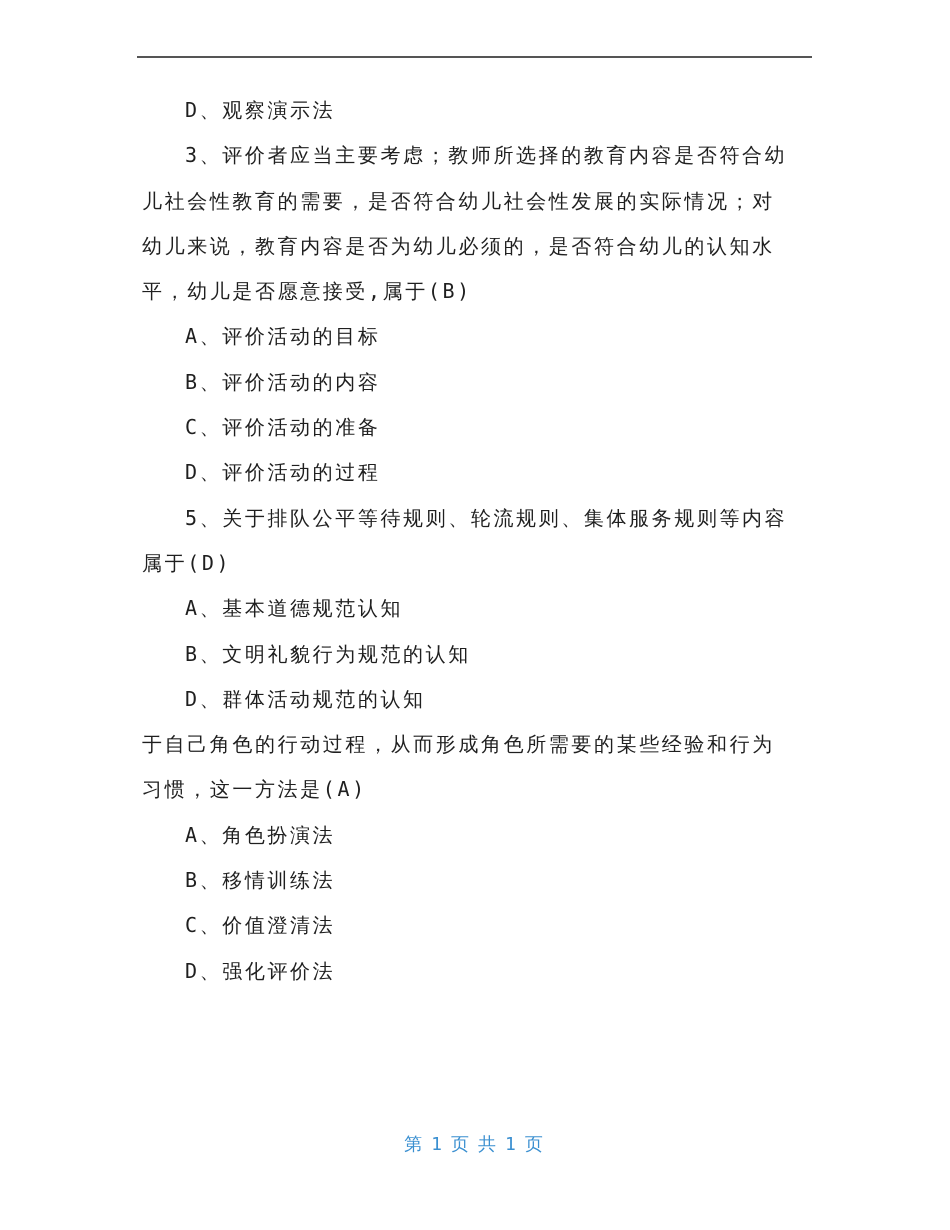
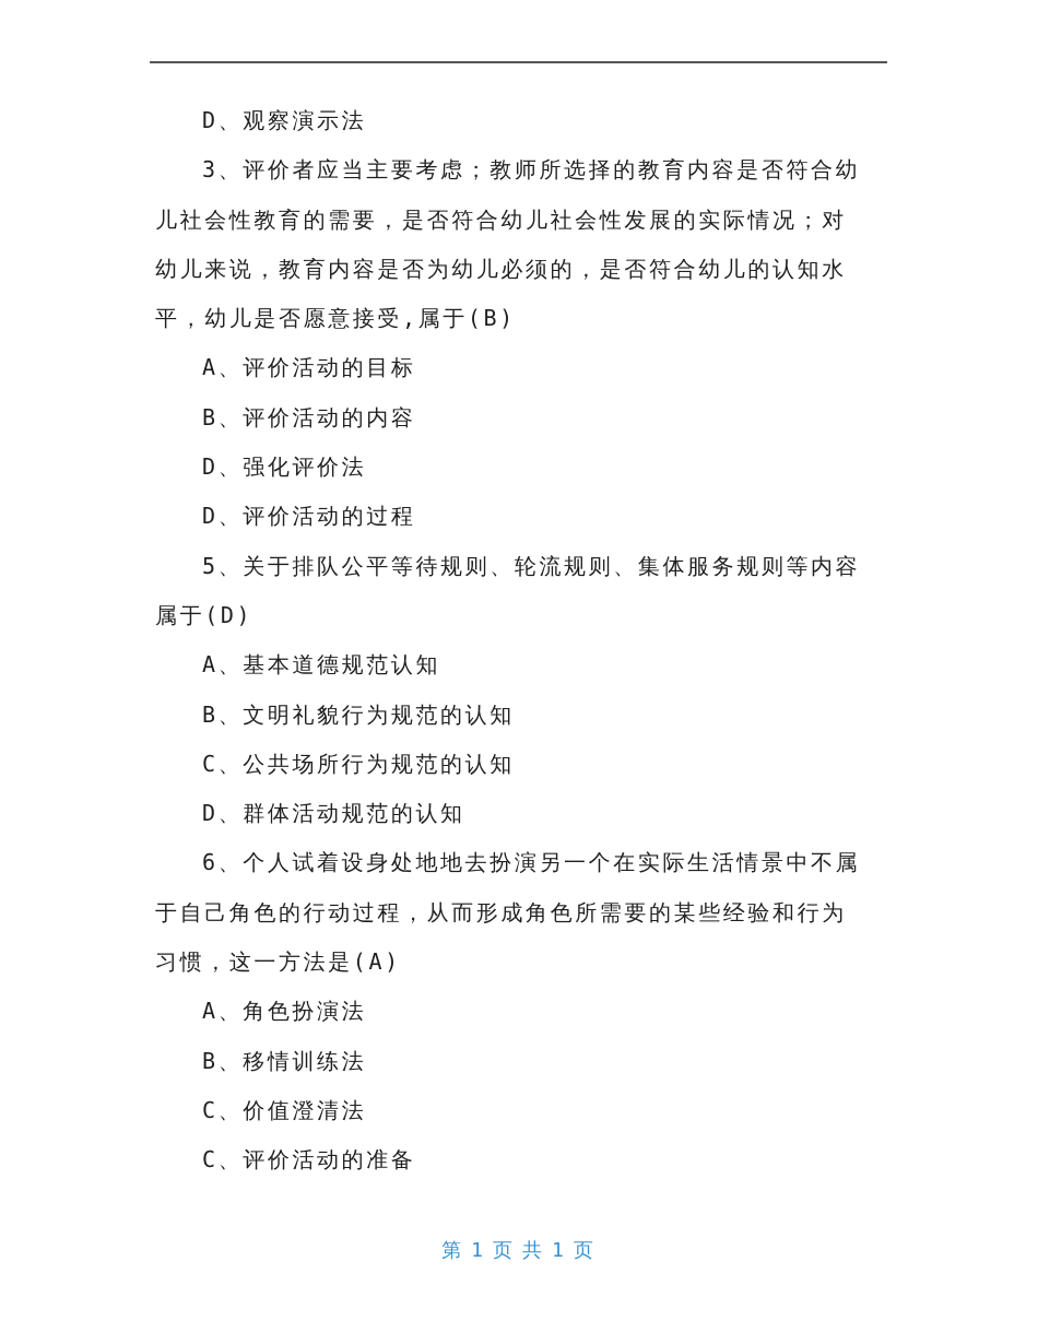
  D、观察演示法
  3、评价者应当主要考虑；教师所选择的教育内容是否符合幼
  儿社会性教育的需要，是否符合幼儿社会性发展的实际情况；对
  幼儿来说，教育内容是否为幼儿必须的，是否符合幼儿的认知水
  平，幼儿是否愿意接受,属于(B)
  A、评价活动的目标
  B、评价活动的内容
- C、评价活动的准备
+ D、强化评价法
  D、评价活动的过程
  5、关于排队公平等待规则、轮流规则、集体服务规则等内容
  属于(D)
  A、基本道德规范认知
  B、文明礼貌行为规范的认知
+ C、公共场所行为规范的认知
  D、群体活动规范的认知
+ 6、个人试着设身处地地去扮演另一个在实际生活情景中不属
  于自己角色的行动过程，从而形成角色所需要的某些经验和行为
  习惯，这一方法是(A)
  A、角色扮演法
  B、移情训练法
  C、价值澄清法
- D、强化评价法
+ C、评价活动的准备
  第 1 页 共 1 页
